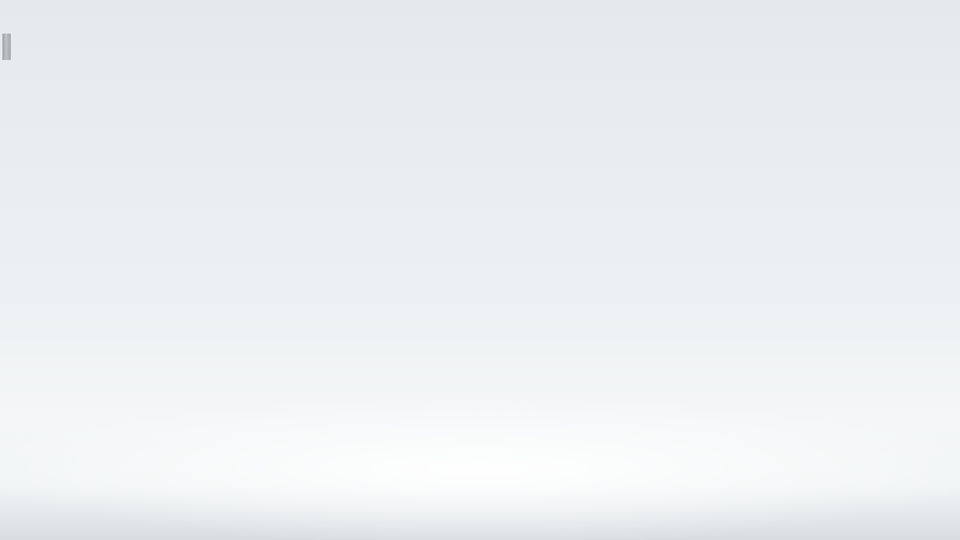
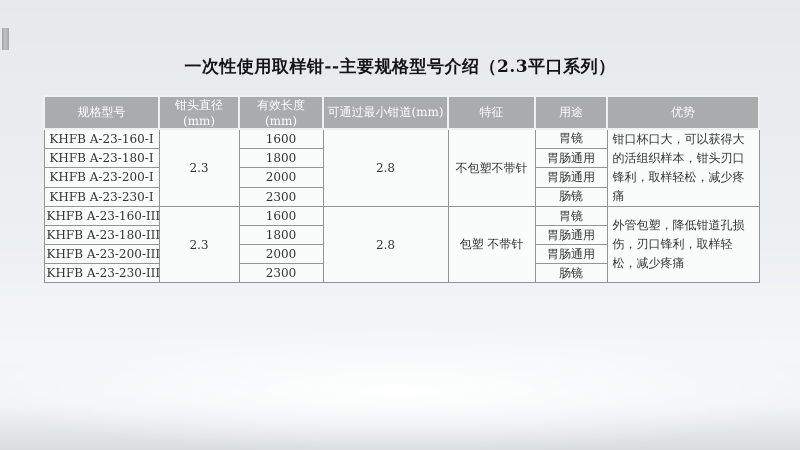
+ 一次性使用取样钳--主要规格型号介绍（2.3平口系列）
+ 规格型号	钳头直径(mm)	有效长度(mm)	可通过最小钳道(mm)	特征	用途	优势
+ KHFB A-23-160-I	2.3	1600	2.8	不包塑不带针	胃镜	钳口杯口大，可以获得大的活组织样本，钳头刃口锋利，取样轻松，减少疼痛
+ KHFB A-23-180-I	1800	胃肠通用
+ KHFB A-23-200-I	2000	胃肠通用
+ KHFB A-23-230-I	2300	肠镜
+ KHFB A-23-160-III	2.3	1600	2.8	包塑 不带针	胃镜	外管包塑，降低钳道孔损伤，刃口锋利，取样轻松，减少疼痛
+ KHFB A-23-180-III	1800	胃肠通用
+ KHFB A-23-200-III	2000	胃肠通用
+ KHFB A-23-230-III	2300	肠镜
